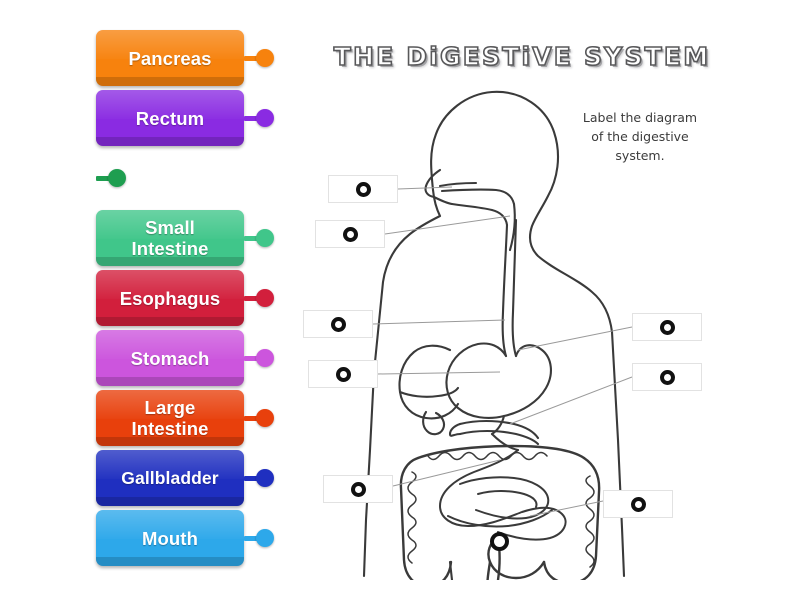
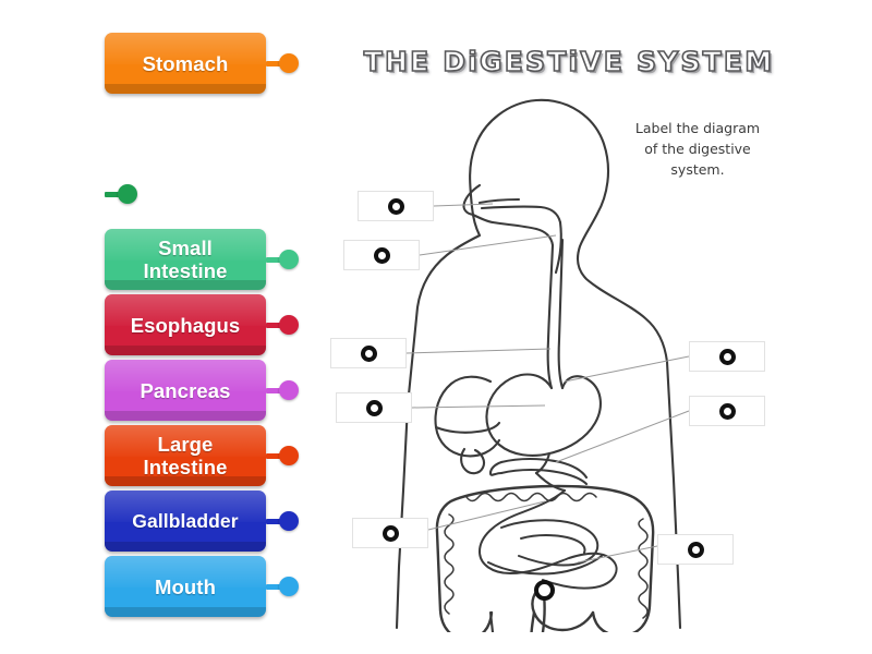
- Pancreas
+ Stomach
- Rectum
  Small
  Intestine
  Esophagus
- Stomach
+ Pancreas
  Large
  Intestine
  Gallbladder
  Mouth
  THE DiGESTiVE SYSTEM
  Label the diagram of the digestive system.
